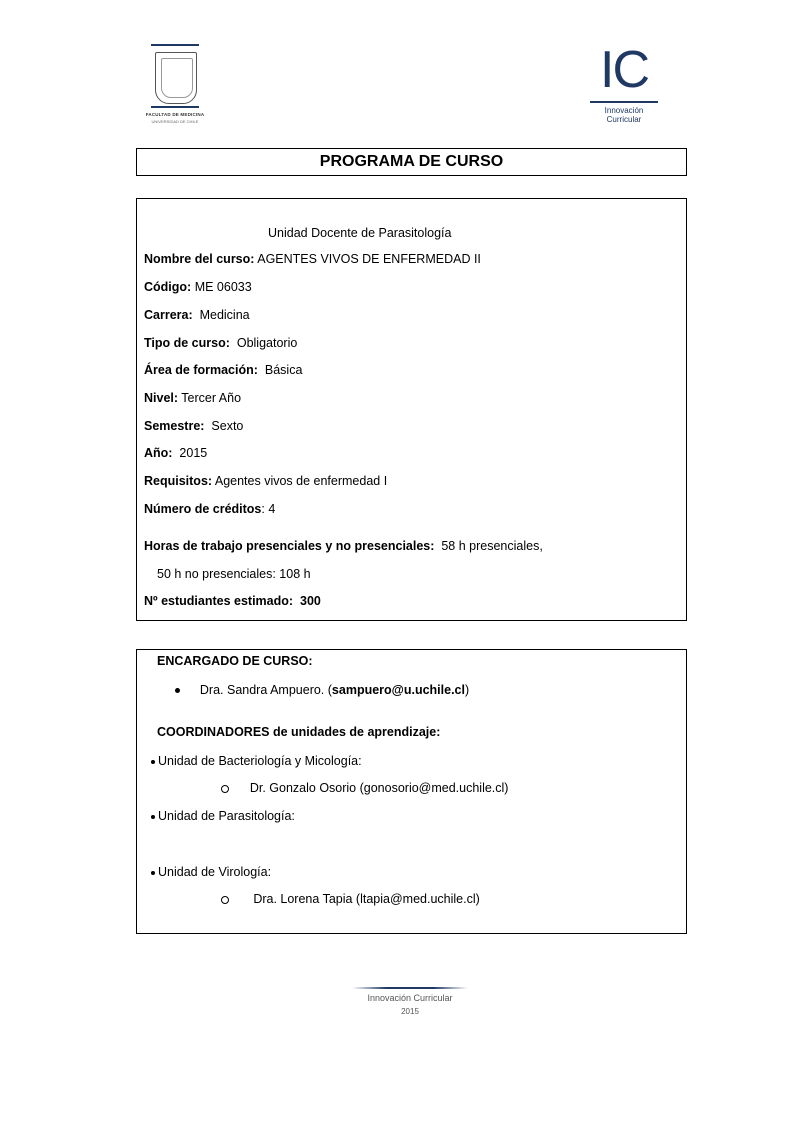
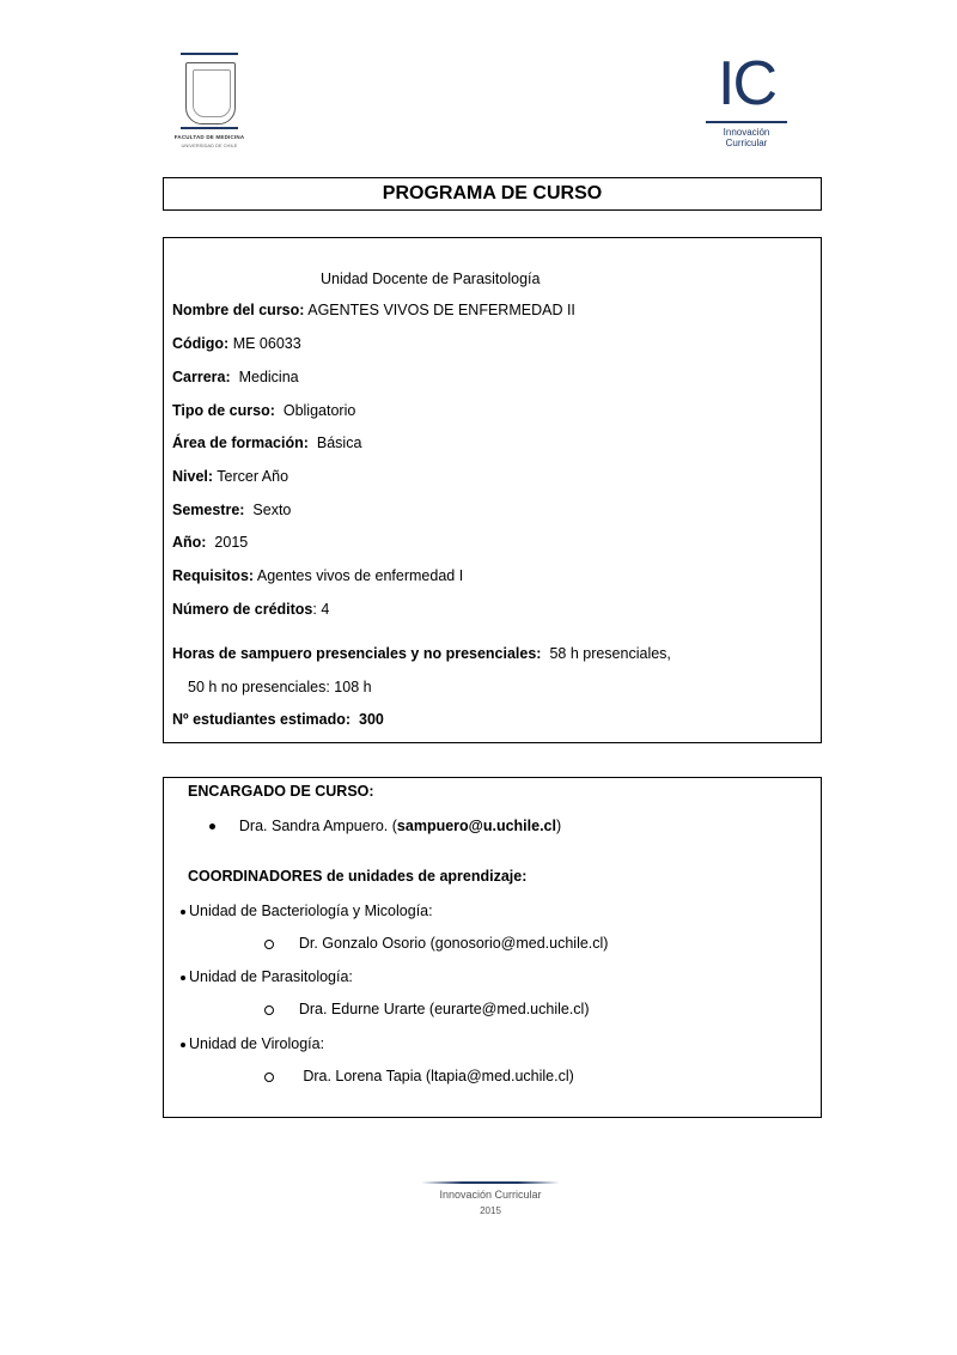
  IC
  Innovación
  Curricular
  PROGRAMA DE CURSO
  Unidad Docente de Parasitología
  Nombre del curso: AGENTES VIVOS DE ENFERMEDAD II
  Código: ME 06033
  Carrera: Medicina
  Tipo de curso: Obligatorio
  Área de formación: Básica
  Nivel: Tercer Año
  Semestre: Sexto
  Año: 2015
  Requisitos: Agentes vivos de enfermedad I
  Número de créditos: 4
- Horas de trabajo presenciales y no presenciales: 58 h presenciales,
+ Horas de sampuero presenciales y no presenciales: 58 h presenciales,
  50 h no presenciales: 108 h
  Nº estudiantes estimado: 300
  ENCARGADO DE CURSO:
  Dra. Sandra Ampuero. (sampuero@u.uchile.cl)
  COORDINADORES de unidades de aprendizaje:
  Unidad de Bacteriología y Micología:
  Dr. Gonzalo Osorio (gonosorio@med.uchile.cl)
  Unidad de Parasitología:
+ Dra. Edurne Urarte (eurarte@med.uchile.cl)
  Unidad de Virología:
  Dra. Lorena Tapia (ltapia@med.uchile.cl)
  Innovación Curricular
  2015
